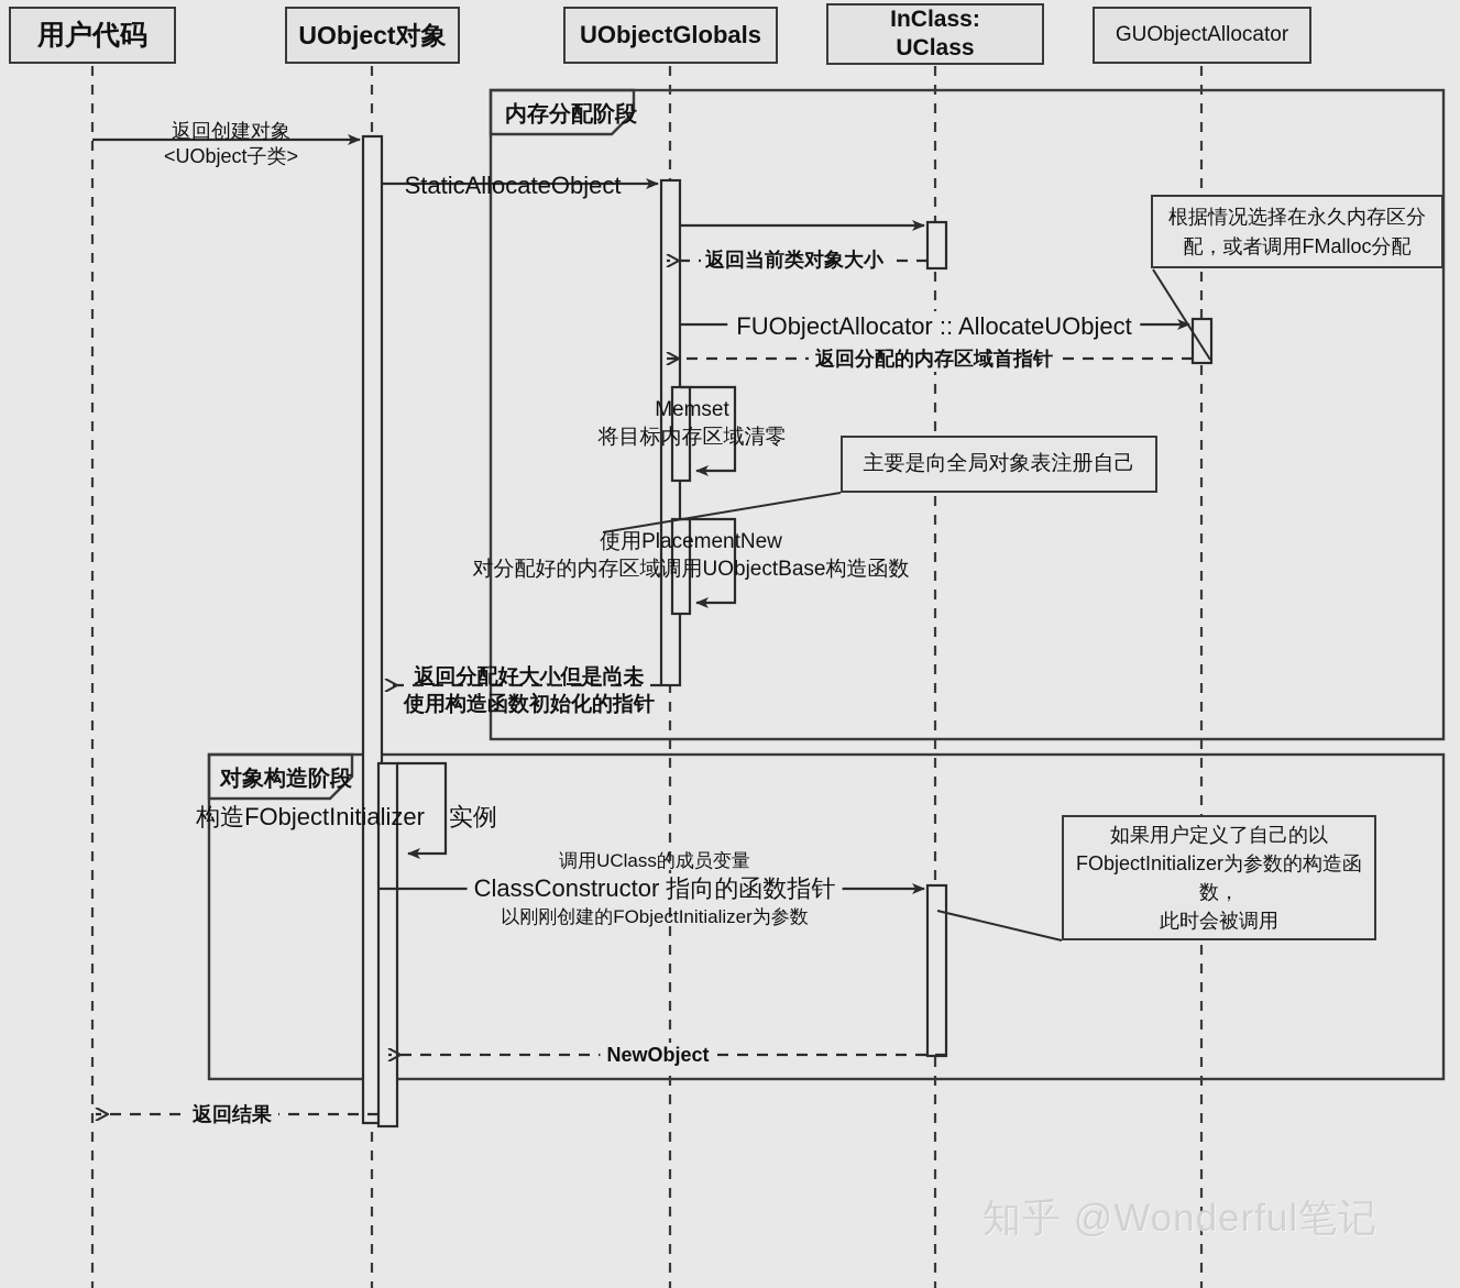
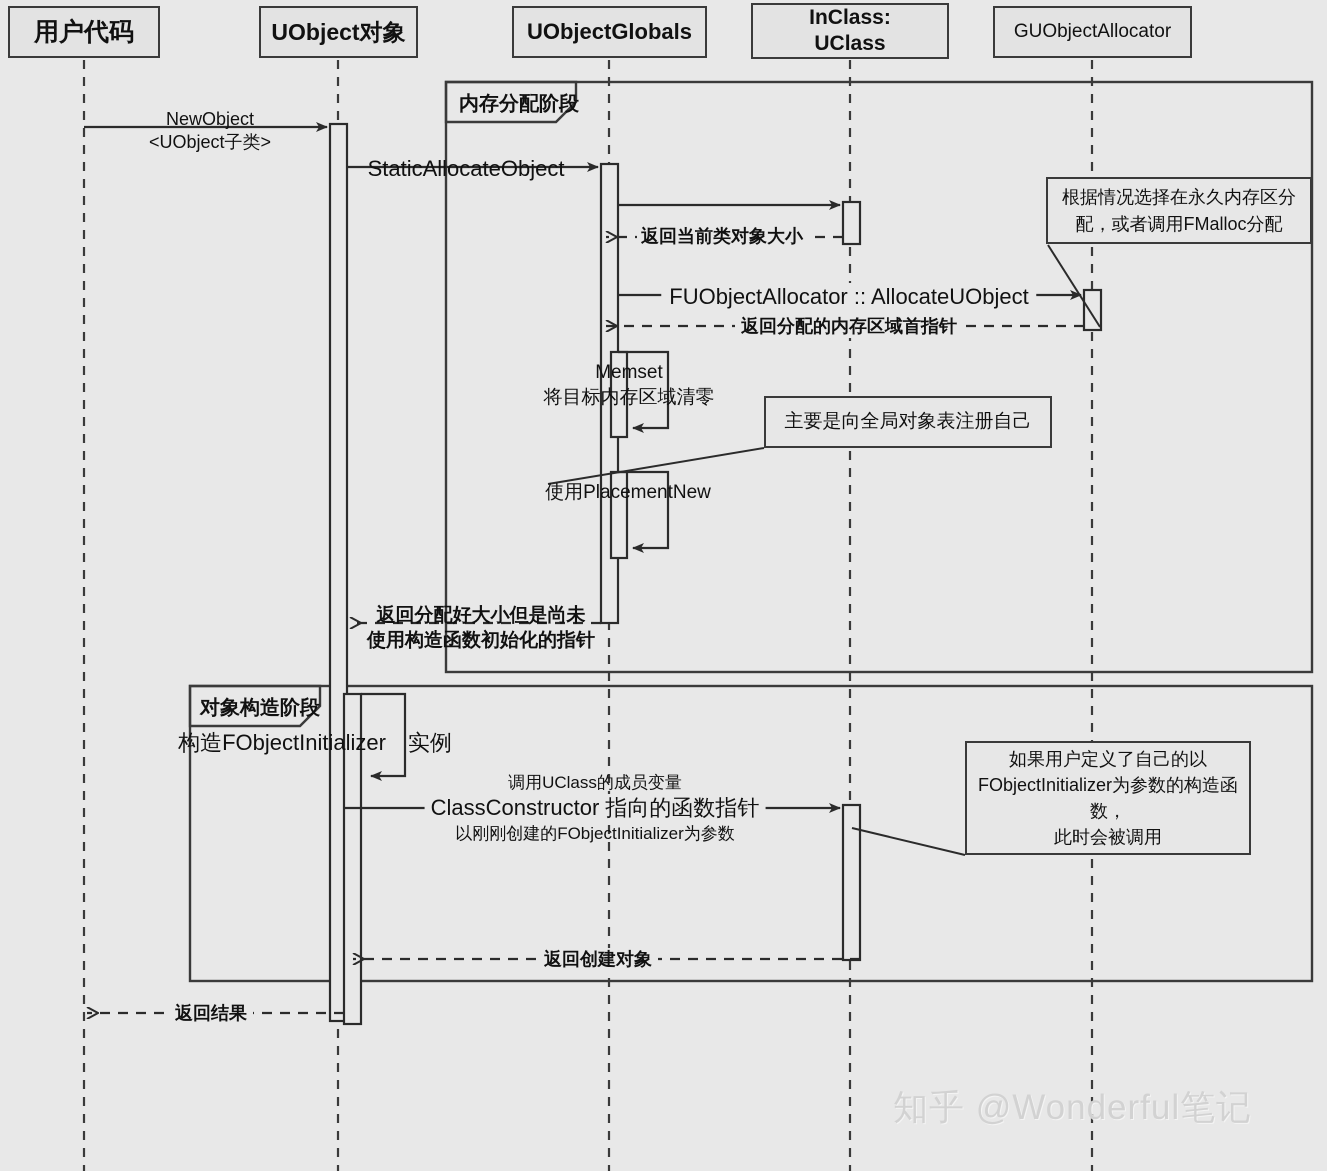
  用户代码
  UObject对象
  UObjectGlobals
  InClass:
  UClass
  GUObjectAllocator
  内存分配阶段
  对象构造阶段
- 返回创建对象
+ NewObject
  <UObject子类>
  StaticAllocateObject
  返回当前类对象大小
  FUObjectAllocator :: AllocateUObject
  返回分配的内存区域首指针
  Memset
  将目标内存区域清零
  使用PlacementNew
- 对分配好的内存区域调用UObjectBase构造函数
  返回分配好大小但是尚未
  使用构造函数初始化的指针
  构造FObjectInitializer 实例
  调用UClass的成员变量
  ClassConstructor 指向的函数指针
  以刚刚创建的FObjectInitializer为参数
- NewObject
+ 返回创建对象
  返回结果
  根据情况选择在永久内存区分
  配，或者调用FMalloc分配
  主要是向全局对象表注册自己
  如果用户定义了自己的以
  FObjectInitializer为参数的构造函数，
  此时会被调用
  知乎 @Wonderful笔记
